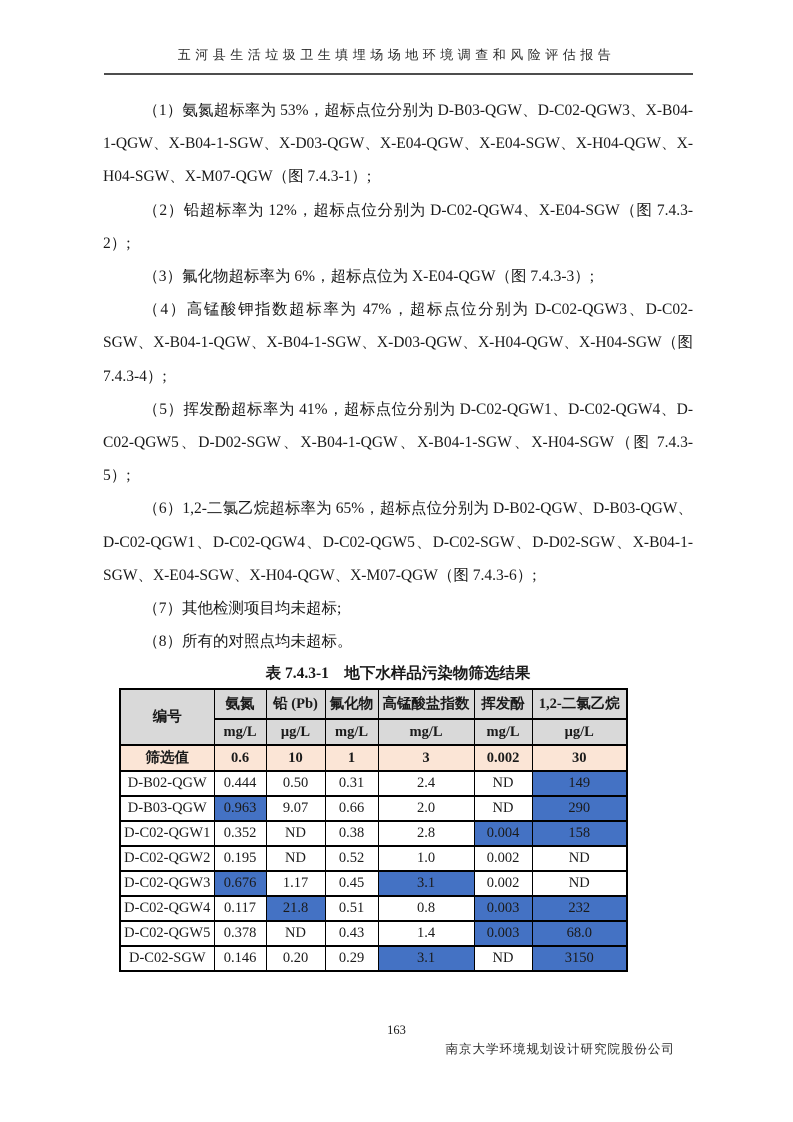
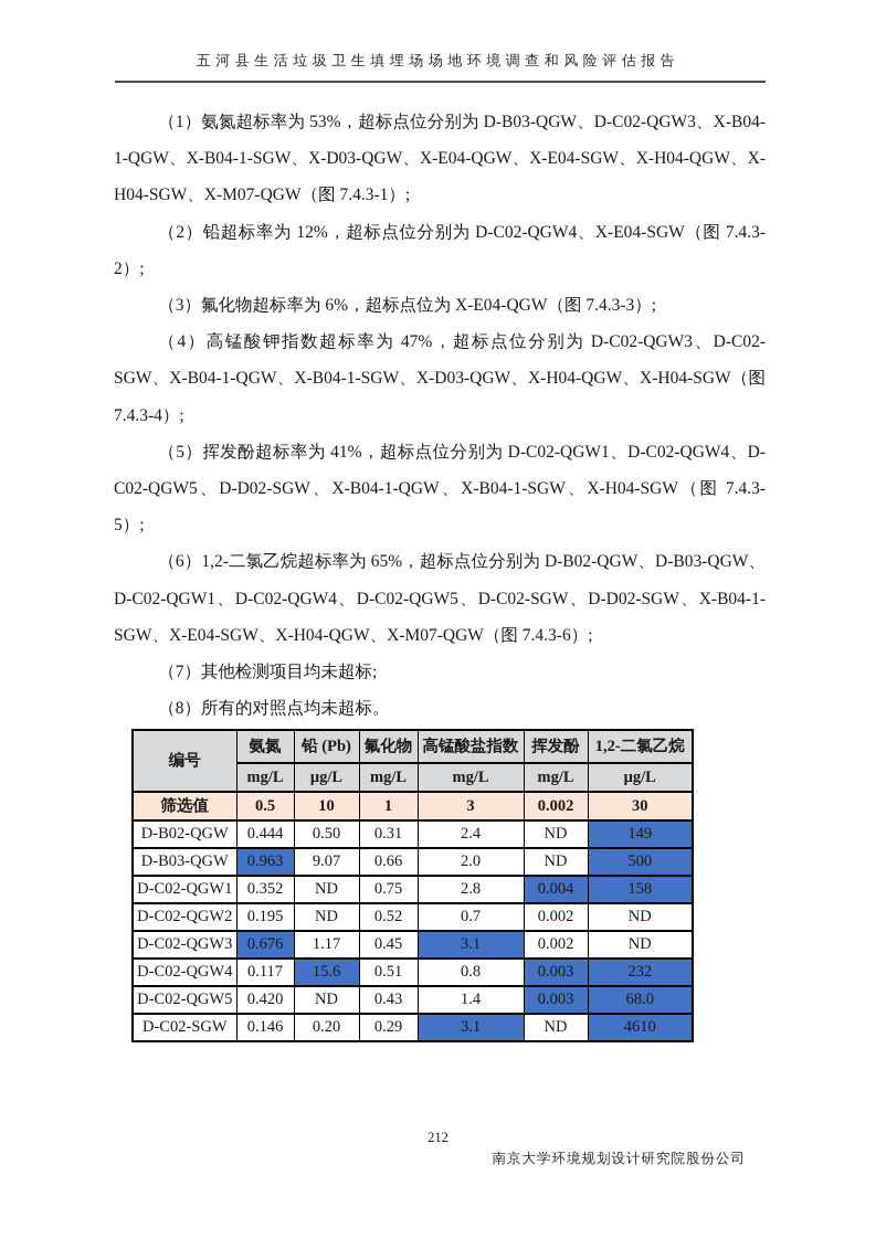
  五河县生活垃圾卫生填埋场场地环境调查和风险评估报告
  （1）氨氮超标率为 53%，超标点位分别为 D-B03-QGW、D-C02-QGW3、X-B04-1-QGW、X-B04-1-SGW、X-D03-QGW、X-E04-QGW、X-E04-SGW、X-H04-QGW、X-H04-SGW、X-M07-QGW（图 7.4.3-1）;
  （2）铅超标率为 12%，超标点位分别为 D-C02-QGW4、X-E04-SGW（图 7.4.3-2）;
  （3）氟化物超标率为 6%，超标点位为 X-E04-QGW（图 7.4.3-3）;
  （4）高锰酸钾指数超标率为 47%，超标点位分别为 D-C02-QGW3、D-C02-SGW、X-B04-1-QGW、X-B04-1-SGW、X-D03-QGW、X-H04-QGW、X-H04-SGW（图 7.4.3-4）;
  （5）挥发酚超标率为 41%，超标点位分别为 D-C02-QGW1、D-C02-QGW4、D-C02-QGW5、D-D02-SGW、X-B04-1-QGW、X-B04-1-SGW、X-H04-SGW（图 7.4.3-5）;
  （6）1,2-二氯乙烷超标率为 65%，超标点位分别为 D-B02-QGW、D-B03-QGW、D-C02-QGW1、D-C02-QGW4、D-C02-QGW5、D-C02-SGW、D-D02-SGW、X-B04-1-SGW、X-E04-SGW、X-H04-QGW、X-M07-QGW（图 7.4.3-6）;
  （7）其他检测项目均未超标;
  （8）所有的对照点均未超标。
- 表 7.4.3-1 地下水样品污染物筛选结果
  编号	氨氮	铅 (Pb)	氟化物	高锰酸盐指数	挥发酚	1,2-二氯乙烷
  mg/L	μg/L	mg/L	mg/L	mg/L	μg/L
- 筛选值	0.6	10	1	3	0.002	30
+ 筛选值	0.5	10	1	3	0.002	30
  D-B02-QGW	0.444	0.50	0.31	2.4	ND	149
- D-B03-QGW	0.963	9.07	0.66	2.0	ND	290
+ D-B03-QGW	0.963	9.07	0.66	2.0	ND	500
- D-C02-QGW1	0.352	ND	0.38	2.8	0.004	158
+ D-C02-QGW1	0.352	ND	0.75	2.8	0.004	158
- D-C02-QGW2	0.195	ND	0.52	1.0	0.002	ND
+ D-C02-QGW2	0.195	ND	0.52	0.7	0.002	ND
  D-C02-QGW3	0.676	1.17	0.45	3.1	0.002	ND
- D-C02-QGW4	0.117	21.8	0.51	0.8	0.003	232
+ D-C02-QGW4	0.117	15.6	0.51	0.8	0.003	232
- D-C02-QGW5	0.378	ND	0.43	1.4	0.003	68.0
+ D-C02-QGW5	0.420	ND	0.43	1.4	0.003	68.0
- D-C02-SGW	0.146	0.20	0.29	3.1	ND	3150
+ D-C02-SGW	0.146	0.20	0.29	3.1	ND	4610
- 163
+ 212
  南京大学环境规划设计研究院股份公司
